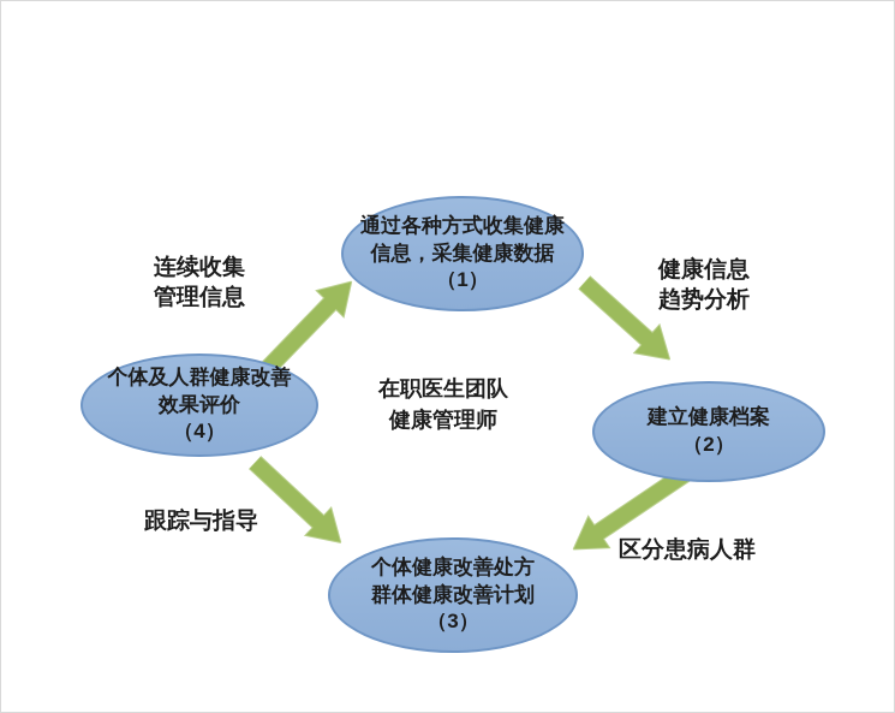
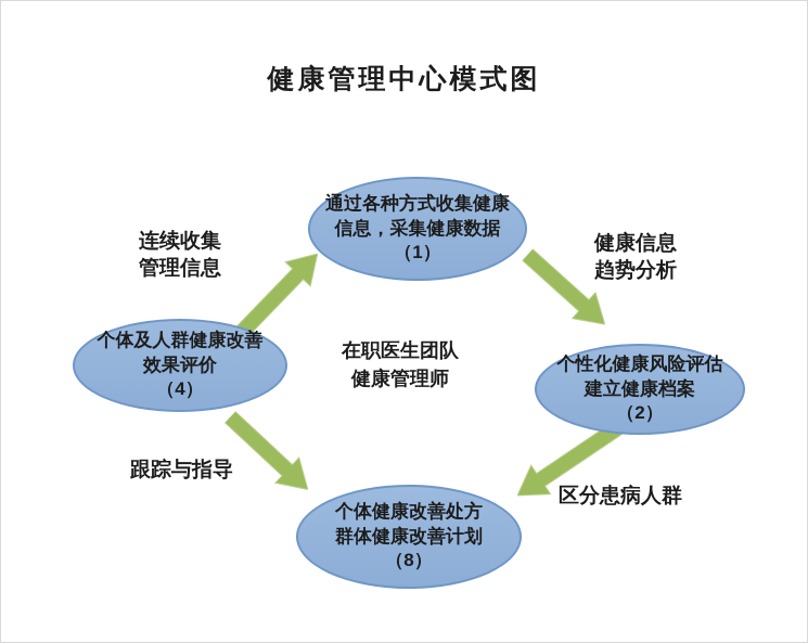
+ 健康管理中心模式图
  通过各种方式收集健康
  信息，采集健康数据
  （1）
+ 个性化健康风险评估
  建立健康档案
  （2）
  个体健康改善处方
  群体健康改善计划
- （3）
+ （8）
  个体及人群健康改善
  效果评价
  （4）
  在职医生团队
  健康管理师
  连续收集
  管理信息
  健康信息
  趋势分析
  跟踪与指导
  区分患病人群
